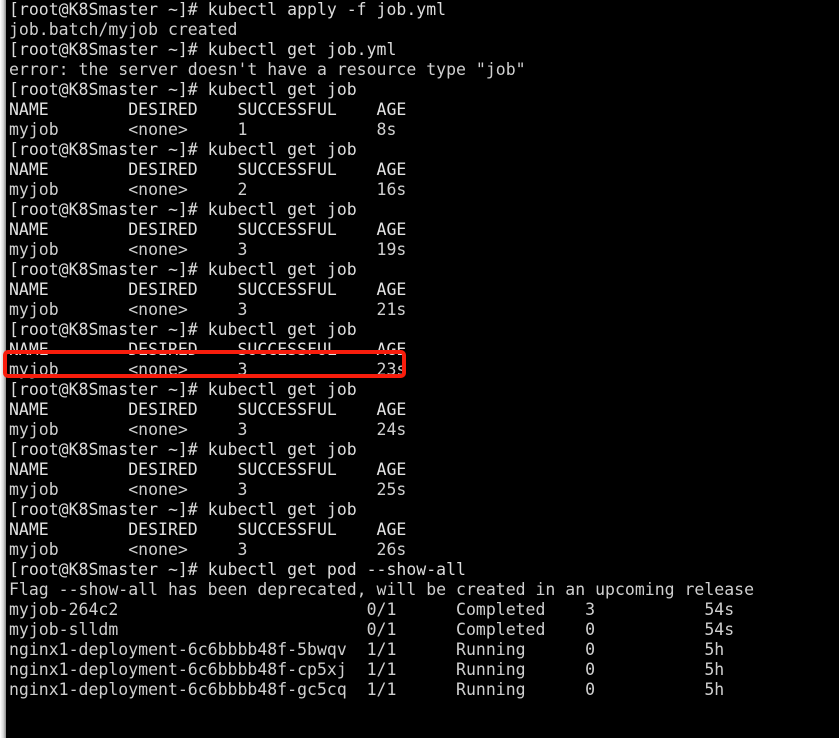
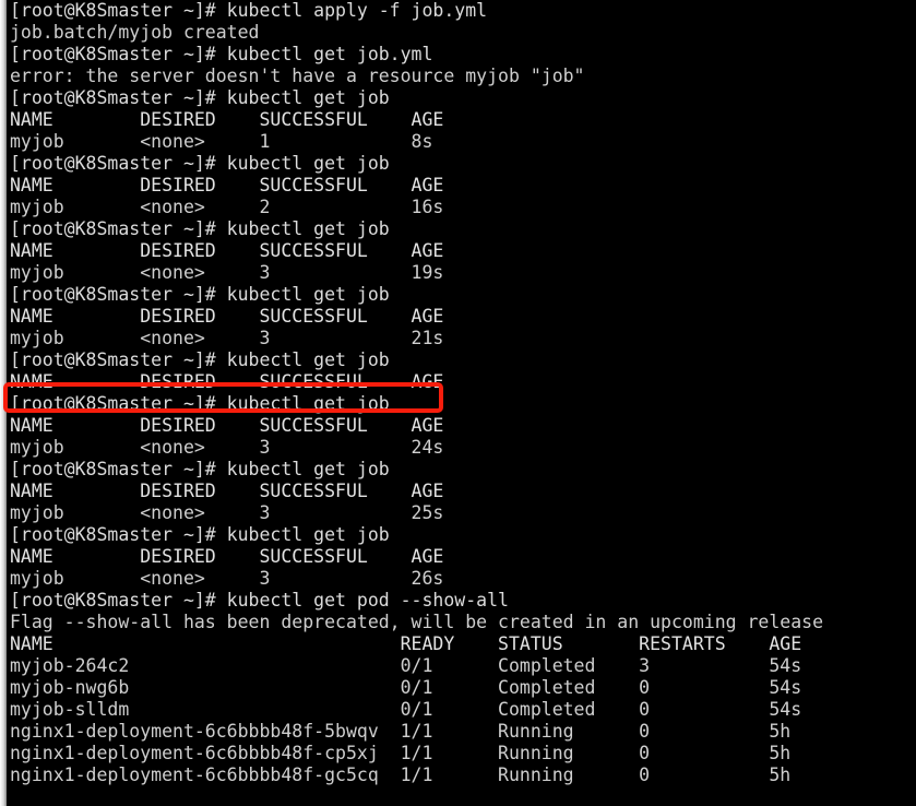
  [root@K8Smaster ~]# kubectl apply -f job.yml
  job.batch/myjob created
  [root@K8Smaster ~]# kubectl get job.yml
- error: the server doesn't have a resource type "job"
+ error: the server doesn't have a resource myjob "job"
  [root@K8Smaster ~]# kubectl get job
  NAME DESIRED SUCCESSFUL AGE
  myjob <none> 1 8s
  [root@K8Smaster ~]# kubectl get job
  NAME DESIRED SUCCESSFUL AGE
  myjob <none> 2 16s
  [root@K8Smaster ~]# kubectl get job
  NAME DESIRED SUCCESSFUL AGE
  myjob <none> 3 19s
  [root@K8Smaster ~]# kubectl get job
  NAME DESIRED SUCCESSFUL AGE
  myjob <none> 3 21s
  [root@K8Smaster ~]# kubectl get job
  NAME DESIRED SUCCESSFUL AGE
- myjob <none> 3 23s
  [root@K8Smaster ~]# kubectl get job
  NAME DESIRED SUCCESSFUL AGE
  myjob <none> 3 24s
  [root@K8Smaster ~]# kubectl get job
  NAME DESIRED SUCCESSFUL AGE
  myjob <none> 3 25s
  [root@K8Smaster ~]# kubectl get job
  NAME DESIRED SUCCESSFUL AGE
  myjob <none> 3 26s
  [root@K8Smaster ~]# kubectl get pod --show-all
  Flag --show-all has been deprecated, will be created in an upcoming release
+ NAME READY STATUS RESTARTS AGE
  myjob-264c2 0/1 Completed 3 54s
+ myjob-nwg6b 0/1 Completed 0 54s
  myjob-slldm 0/1 Completed 0 54s
  nginx1-deployment-6c6bbbb48f-5bwqv 1/1 Running 0 5h
  nginx1-deployment-6c6bbbb48f-cp5xj 1/1 Running 0 5h
  nginx1-deployment-6c6bbbb48f-gc5cq 1/1 Running 0 5h
